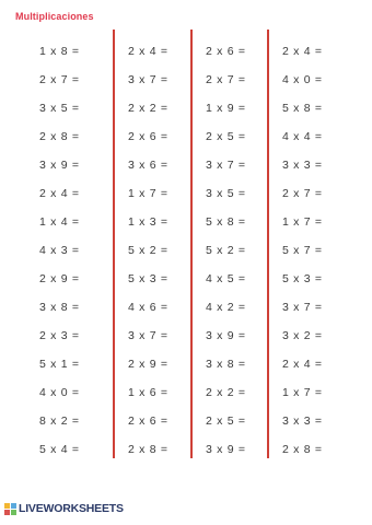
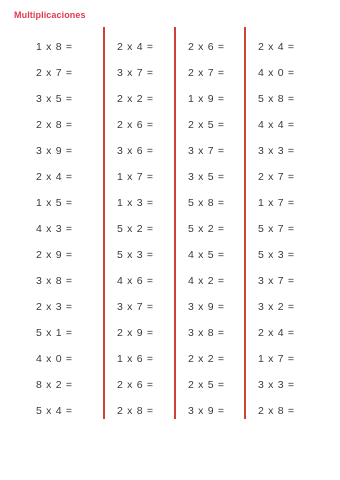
  Multiplicaciones
  1 x 8 =
  2 x 7 =
  3 x 5 =
  2 x 8 =
  3 x 9 =
  2 x 4 =
- 1 x 4 =
+ 1 x 5 =
  4 x 3 =
  2 x 9 =
  3 x 8 =
  2 x 3 =
  5 x 1 =
  4 x 0 =
  8 x 2 =
  5 x 4 =
  2 x 4 =
  3 x 7 =
  2 x 2 =
  2 x 6 =
  3 x 6 =
  1 x 7 =
  1 x 3 =
  5 x 2 =
  5 x 3 =
  4 x 6 =
  3 x 7 =
  2 x 9 =
  1 x 6 =
  2 x 6 =
  2 x 8 =
  2 x 6 =
  2 x 7 =
  1 x 9 =
  2 x 5 =
  3 x 7 =
  3 x 5 =
  5 x 8 =
  5 x 2 =
  4 x 5 =
  4 x 2 =
  3 x 9 =
  3 x 8 =
  2 x 2 =
  2 x 5 =
  3 x 9 =
  2 x 4 =
  4 x 0 =
  5 x 8 =
  4 x 4 =
  3 x 3 =
  2 x 7 =
  1 x 7 =
  5 x 7 =
  5 x 3 =
  3 x 7 =
  3 x 2 =
  2 x 4 =
  1 x 7 =
  3 x 3 =
  2 x 8 =
- LIVEWORKSHEETS
